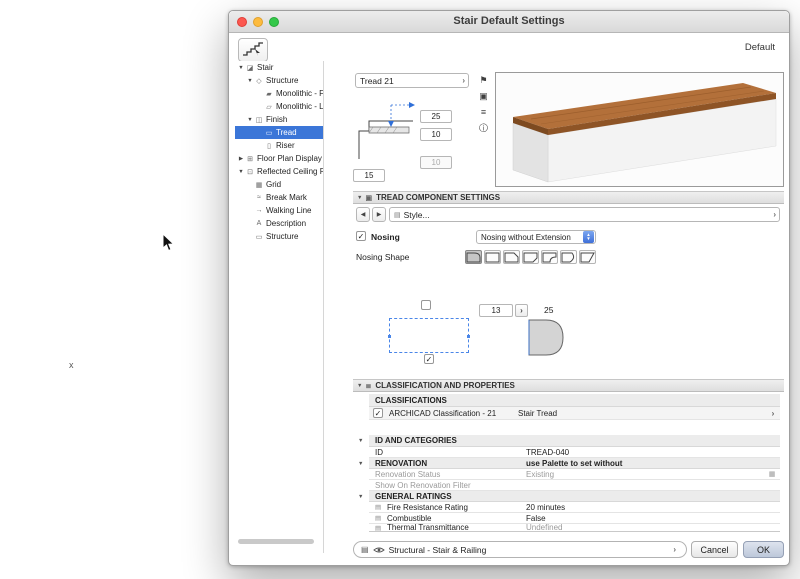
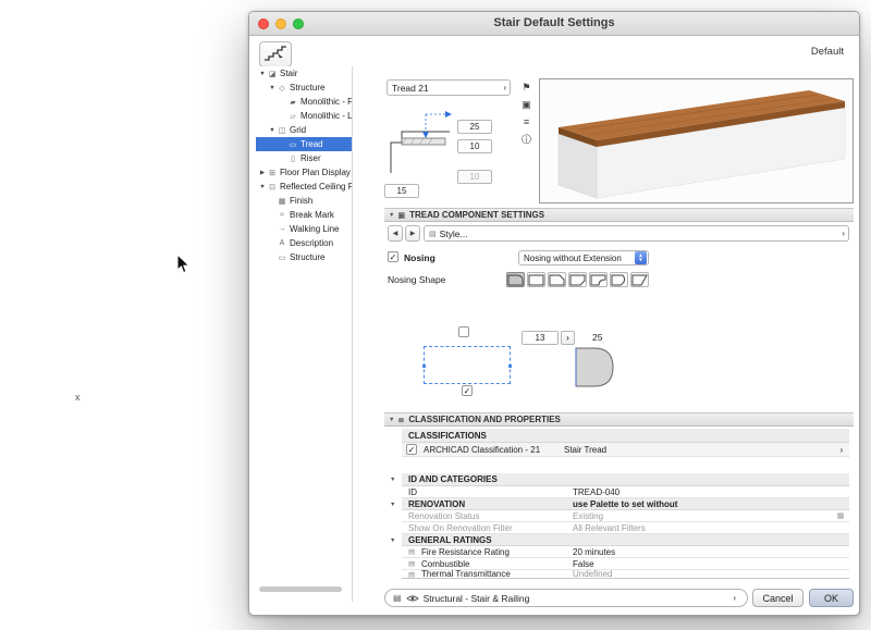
  x
  Stair Default Settings
  Default
  Stair
  Structure
  Monolithic - F
- Finish
+ Grid
  Tread
  Riser
  Floor Plan Display
- Grid
+ Finish
  Break Mark
  Walking Line
  Description
  Structure
  Tread 21
  ›
  ⚑
  ▣
  ≡
  ⓘ
  25
  10
  10
  15
  TREAD COMPONENT SETTINGS
  Style...
  ›
  Nosing
  Nosing without Extension
  Nosing Shape
  13
  ›
  25
  CLASSIFICATION AND PROPERTIES
  CLASSIFICATIONS
  ARCHICAD Classification - 21
  Stair Tread
  ›
  ID AND CATEGORIES
  ID
  TREAD-040
  RENOVATION
  use Palette to set without
  Renovation Status
  Existing
  Show On Renovation Filter
+ All Relevant Filters
  GENERAL RATINGS
  Fire Resistance Rating
  20 minutes
  Combustible
  False
  Thermal Transmittance
  Undefined
  ▤
  Structural - Stair & Railing
  ›
  Cancel
  OK
